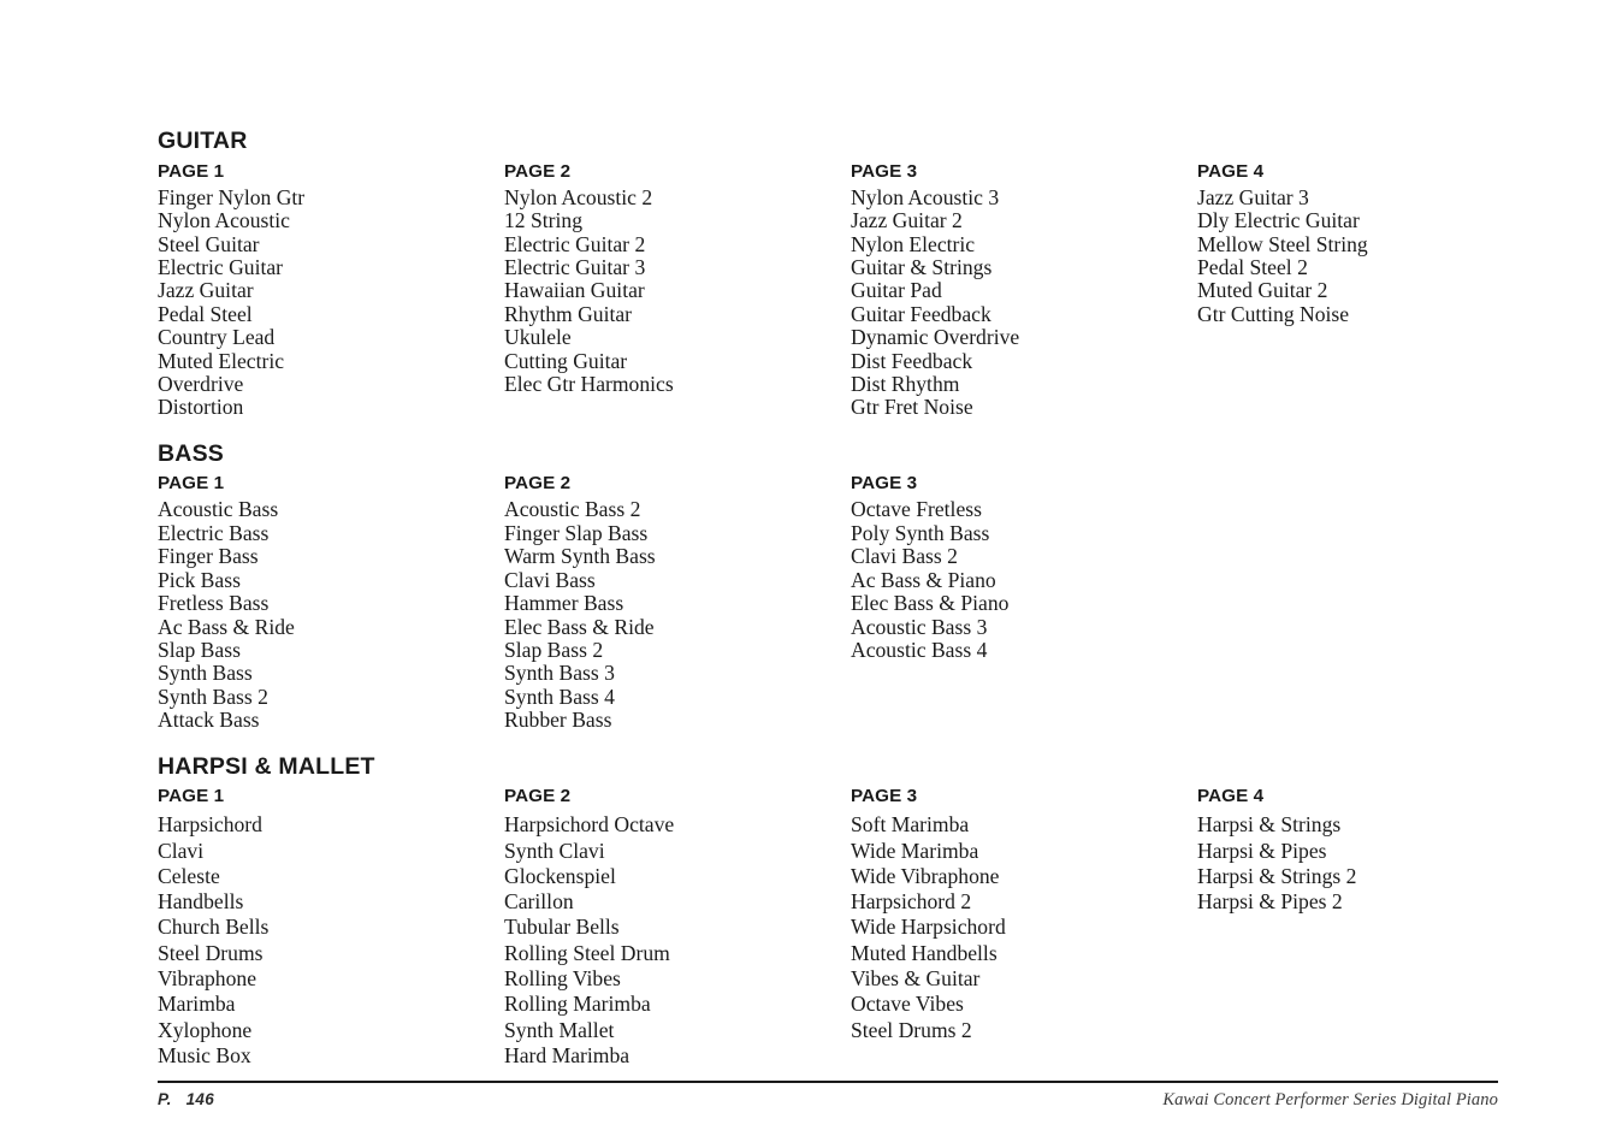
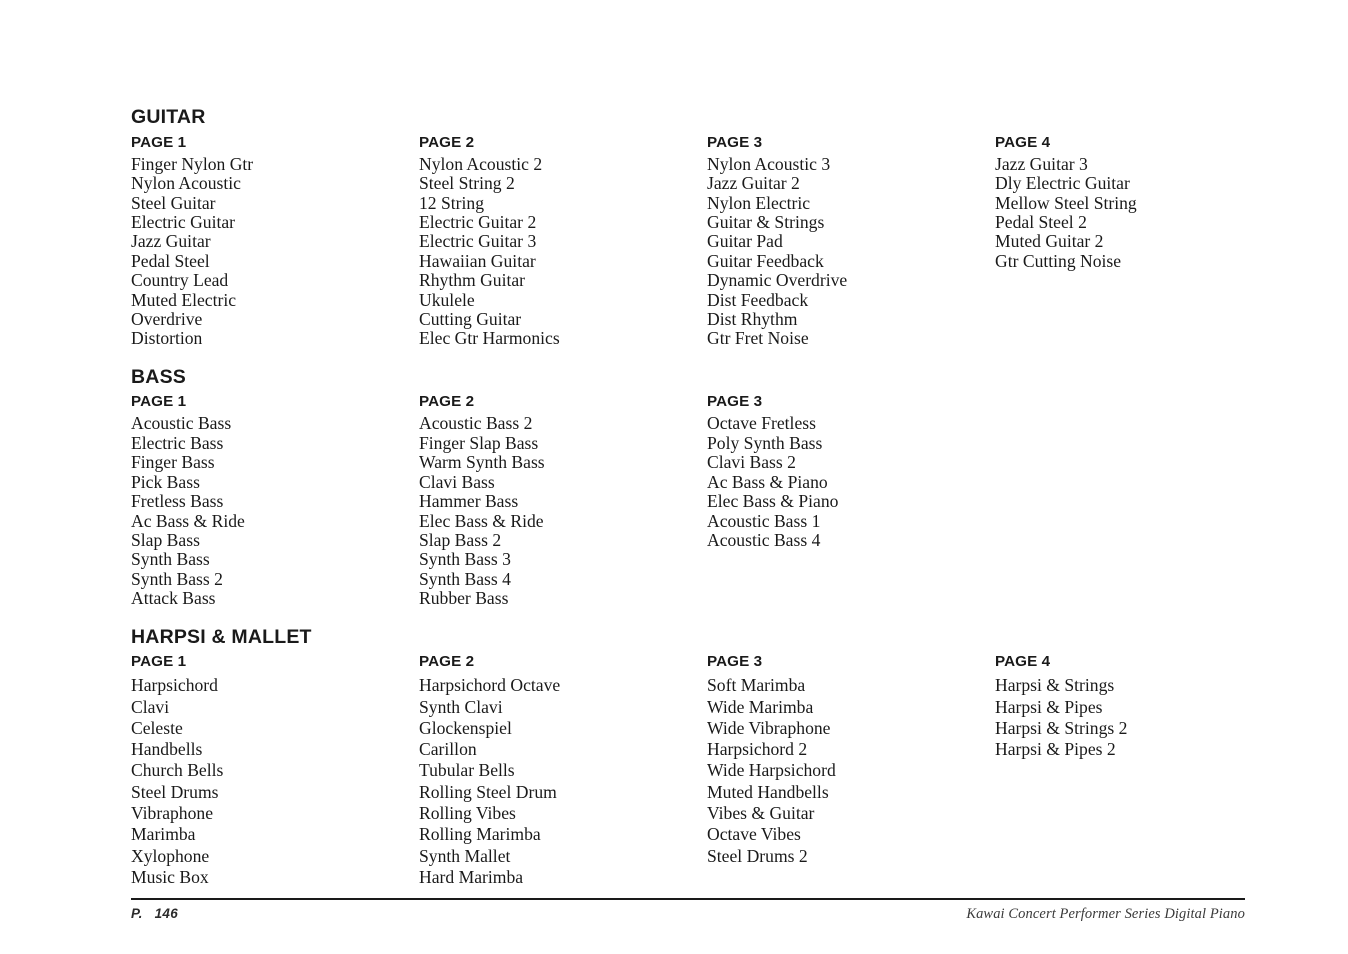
  GUITAR
  PAGE 1
  Finger Nylon Gtr
  Nylon Acoustic
  Steel Guitar
  Electric Guitar
  Jazz Guitar
  Pedal Steel
  Country Lead
  Muted Electric
  Overdrive
  Distortion
  PAGE 2
  Nylon Acoustic 2
+ Steel String 2
  12 String
  Electric Guitar 2
  Electric Guitar 3
  Hawaiian Guitar
  Rhythm Guitar
  Ukulele
  Cutting Guitar
  Elec Gtr Harmonics
  PAGE 3
  Nylon Acoustic 3
  Jazz Guitar 2
  Nylon Electric
  Guitar & Strings
  Guitar Pad
  Guitar Feedback
  Dynamic Overdrive
  Dist Feedback
  Dist Rhythm
  Gtr Fret Noise
  PAGE 4
  Jazz Guitar 3
  Dly Electric Guitar
  Mellow Steel String
  Pedal Steel 2
  Muted Guitar 2
  Gtr Cutting Noise
  BASS
  PAGE 1
  Acoustic Bass
  Electric Bass
  Finger Bass
  Pick Bass
  Fretless Bass
  Ac Bass & Ride
  Slap Bass
  Synth Bass
  Synth Bass 2
  Attack Bass
  PAGE 2
  Acoustic Bass 2
  Finger Slap Bass
  Warm Synth Bass
  Clavi Bass
  Hammer Bass
  Elec Bass & Ride
  Slap Bass 2
  Synth Bass 3
  Synth Bass 4
  Rubber Bass
  PAGE 3
  Octave Fretless
  Poly Synth Bass
  Clavi Bass 2
  Ac Bass & Piano
  Elec Bass & Piano
- Acoustic Bass 3
+ Acoustic Bass 1
  Acoustic Bass 4
  HARPSI & MALLET
  PAGE 1
  Harpsichord
  Clavi
  Celeste
  Handbells
  Church Bells
  Steel Drums
  Vibraphone
  Marimba
  Xylophone
  Music Box
  PAGE 2
  Harpsichord Octave
  Synth Clavi
  Glockenspiel
  Carillon
  Tubular Bells
  Rolling Steel Drum
  Rolling Vibes
  Rolling Marimba
  Synth Mallet
  Hard Marimba
  PAGE 3
  Soft Marimba
  Wide Marimba
  Wide Vibraphone
  Harpsichord 2
  Wide Harpsichord
  Muted Handbells
  Vibes & Guitar
  Octave Vibes
  Steel Drums 2
  PAGE 4
  Harpsi & Strings
  Harpsi & Pipes
  Harpsi & Strings 2
  Harpsi & Pipes 2
  P. 146
  Kawai Concert Performer Series Digital Piano
